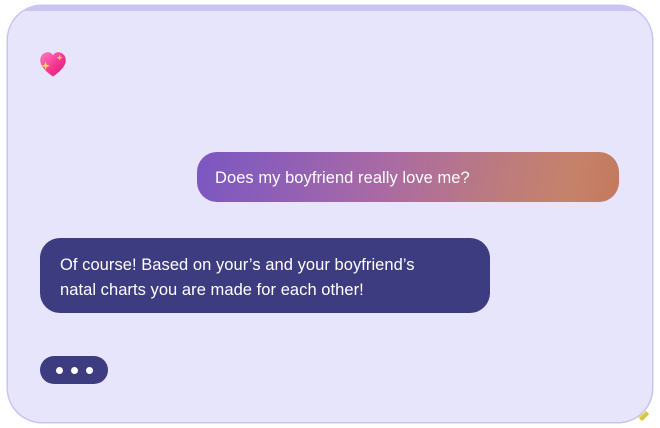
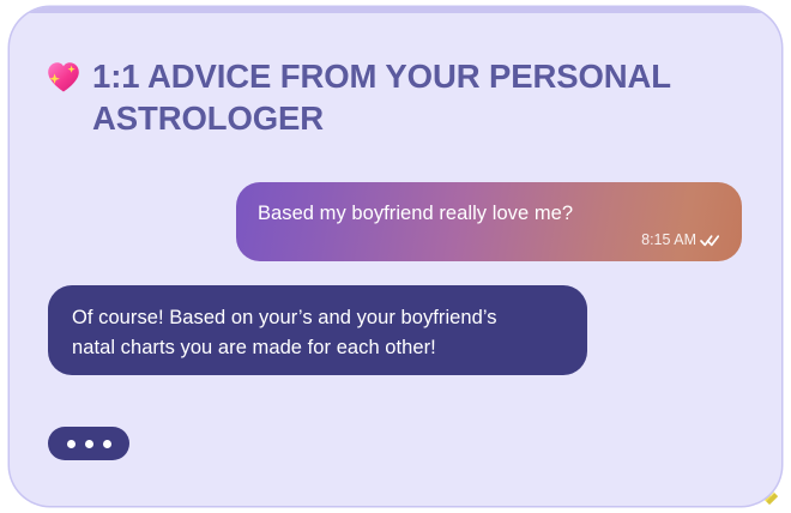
+ 1:1 ADVICE FROM YOUR PERSONAL ASTROLOGER
- Does my boyfriend really love me?
+ Based my boyfriend really love me?
+ 8:15 AM
  Of course! Based on your’s and your boyfriend’s
  natal charts you are made for each other!
